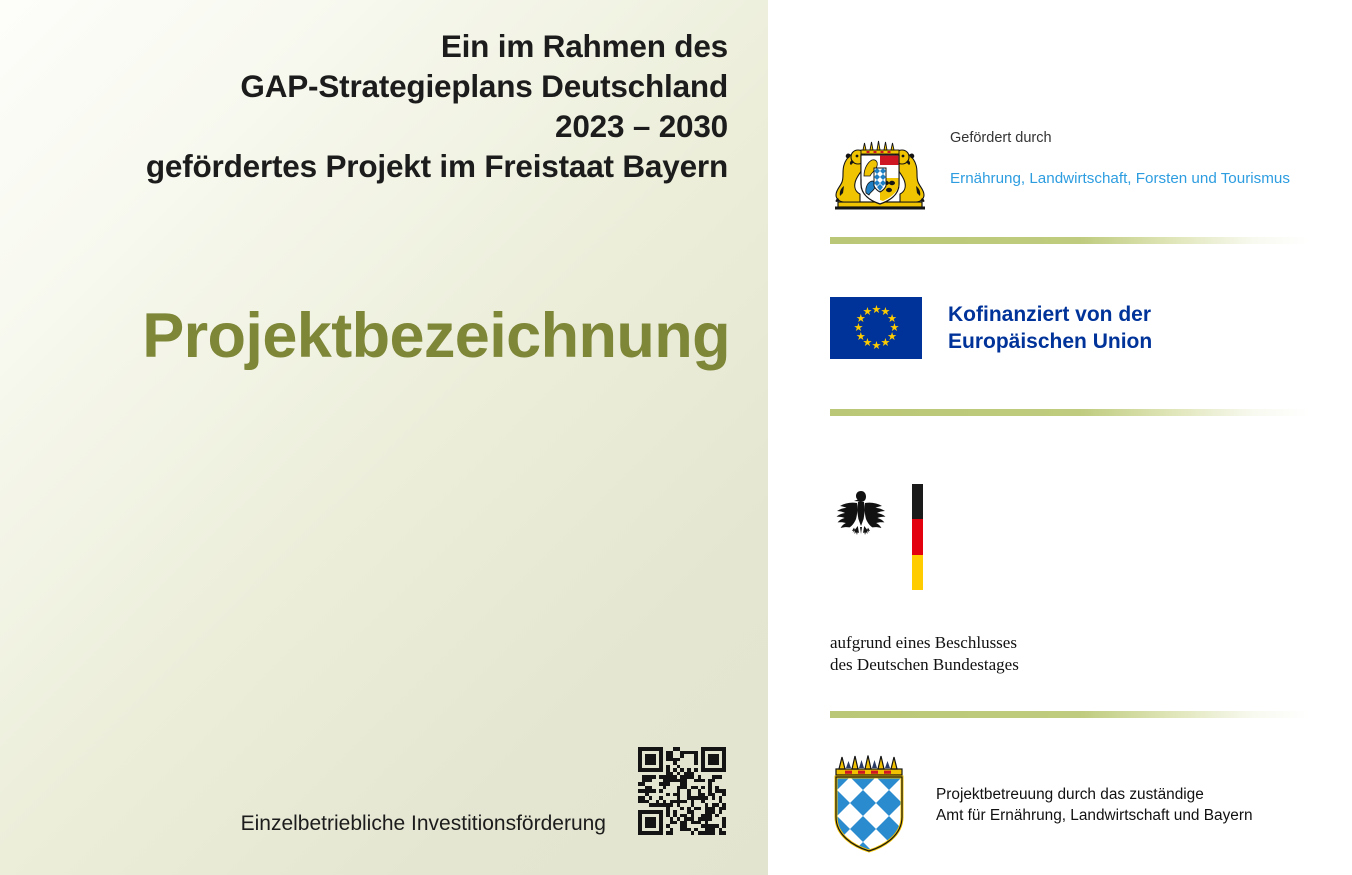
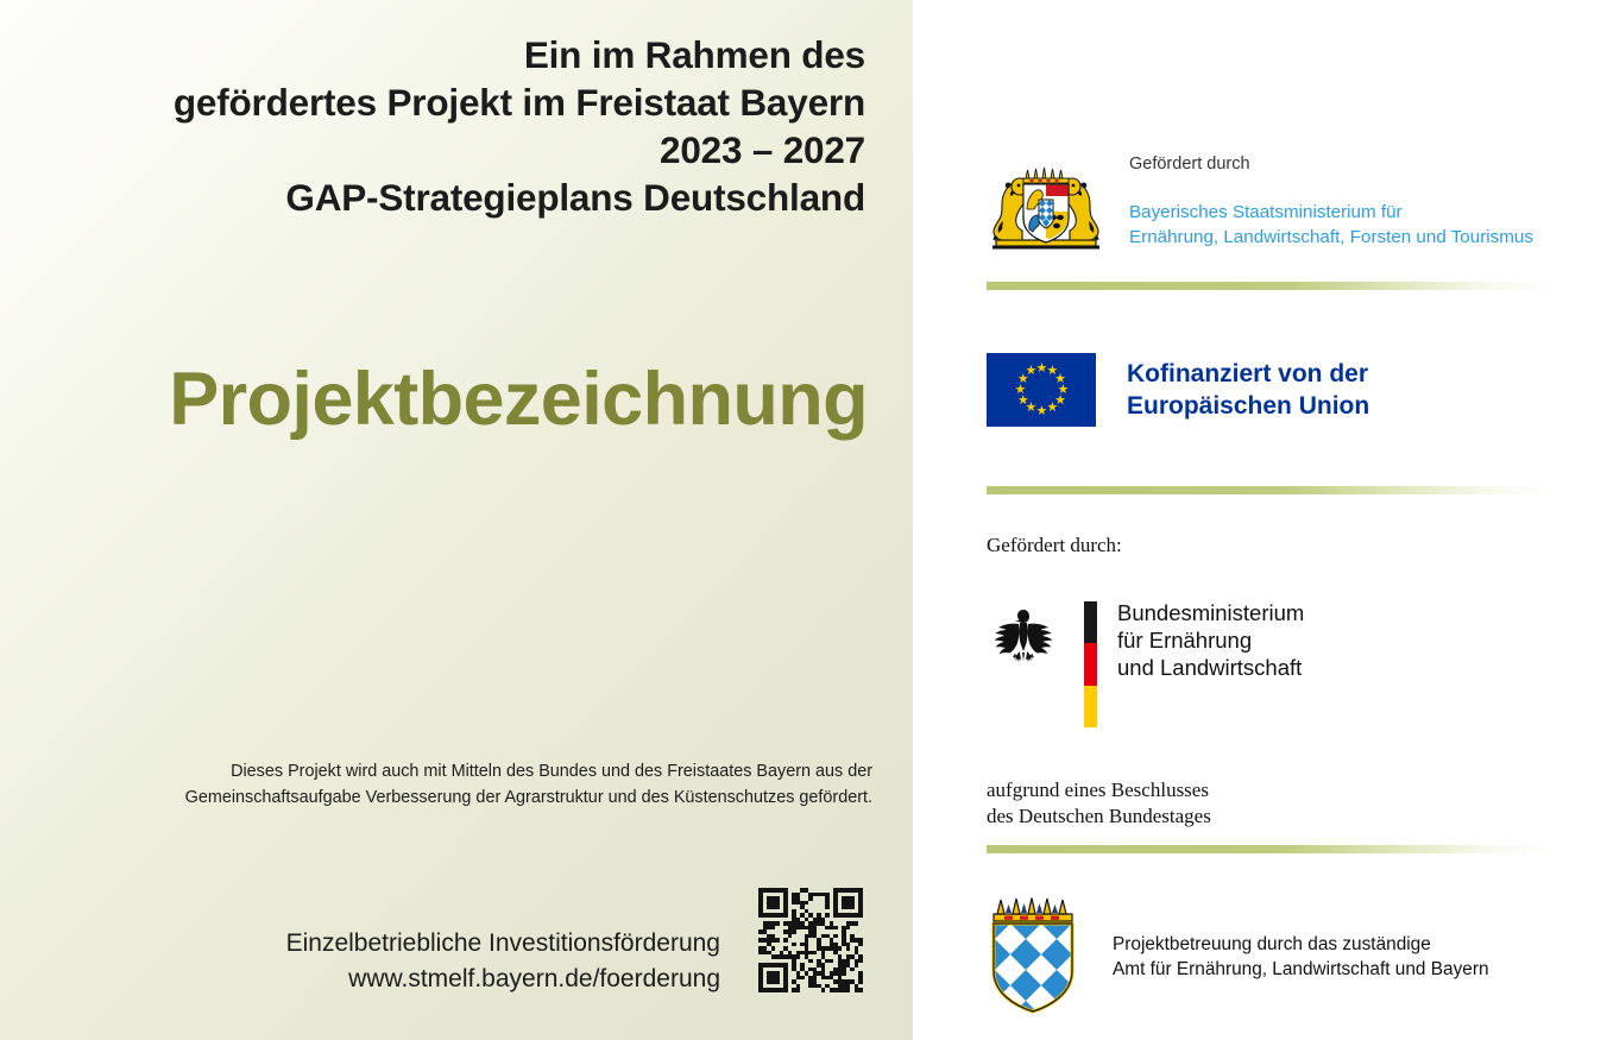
  Ein im Rahmen des
- GAP-Strategieplans Deutschland
+ gefördertes Projekt im Freistaat Bayern
- 2023 – 2030
+ 2023 – 2027
- gefördertes Projekt im Freistaat Bayern
+ GAP-Strategieplans Deutschland
  Projektbezeichnung
+ Dieses Projekt wird auch mit Mitteln des Bundes und des Freistaates Bayern aus der
+ Gemeinschaftsaufgabe Verbesserung der Agrarstruktur und des Küstenschutzes gefördert.
  Einzelbetriebliche Investitionsförderung
+ www.stmelf.bayern.de/foerderung
  Gefördert durch
+ Bayerisches Staatsministerium für
  Ernährung, Landwirtschaft, Forsten und Tourismus
  ★
  ★
  ★
  ★
  ★
  ★
  ★
  ★
  ★
  ★
  ★
  ★
  Kofinanziert von der
  Europäischen Union
+ Gefördert durch:
+ Bundesministerium
+ für Ernährung
+ und Landwirtschaft
  aufgrund eines Beschlusses
  des Deutschen Bundestages
  Projektbetreuung durch das zuständige
  Amt für Ernährung, Landwirtschaft und Bayern
